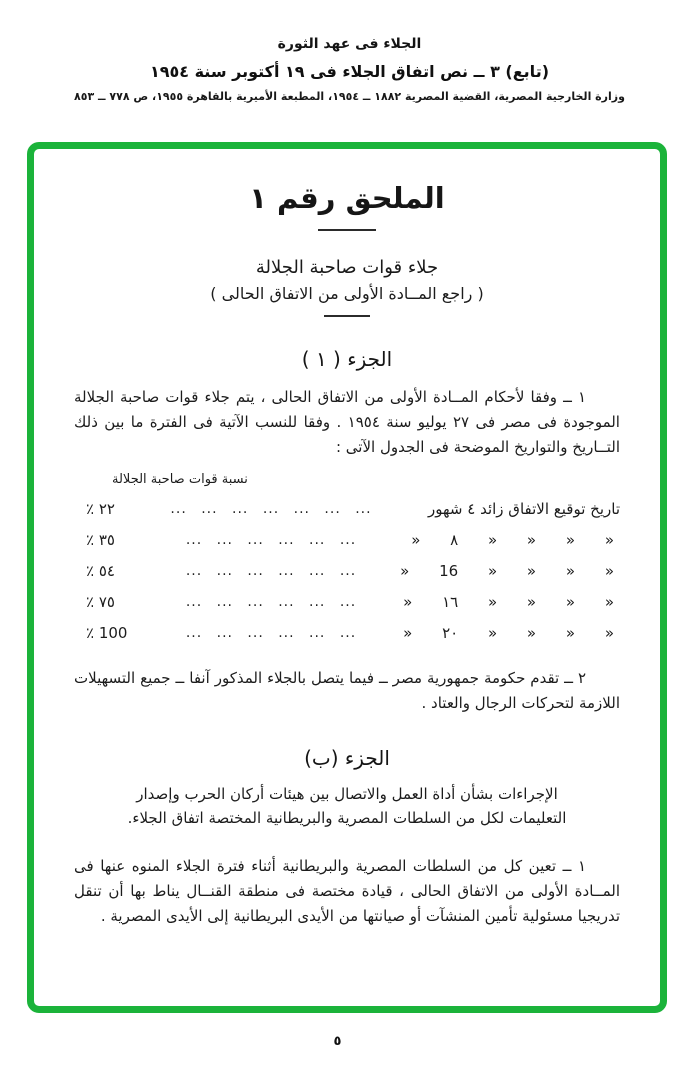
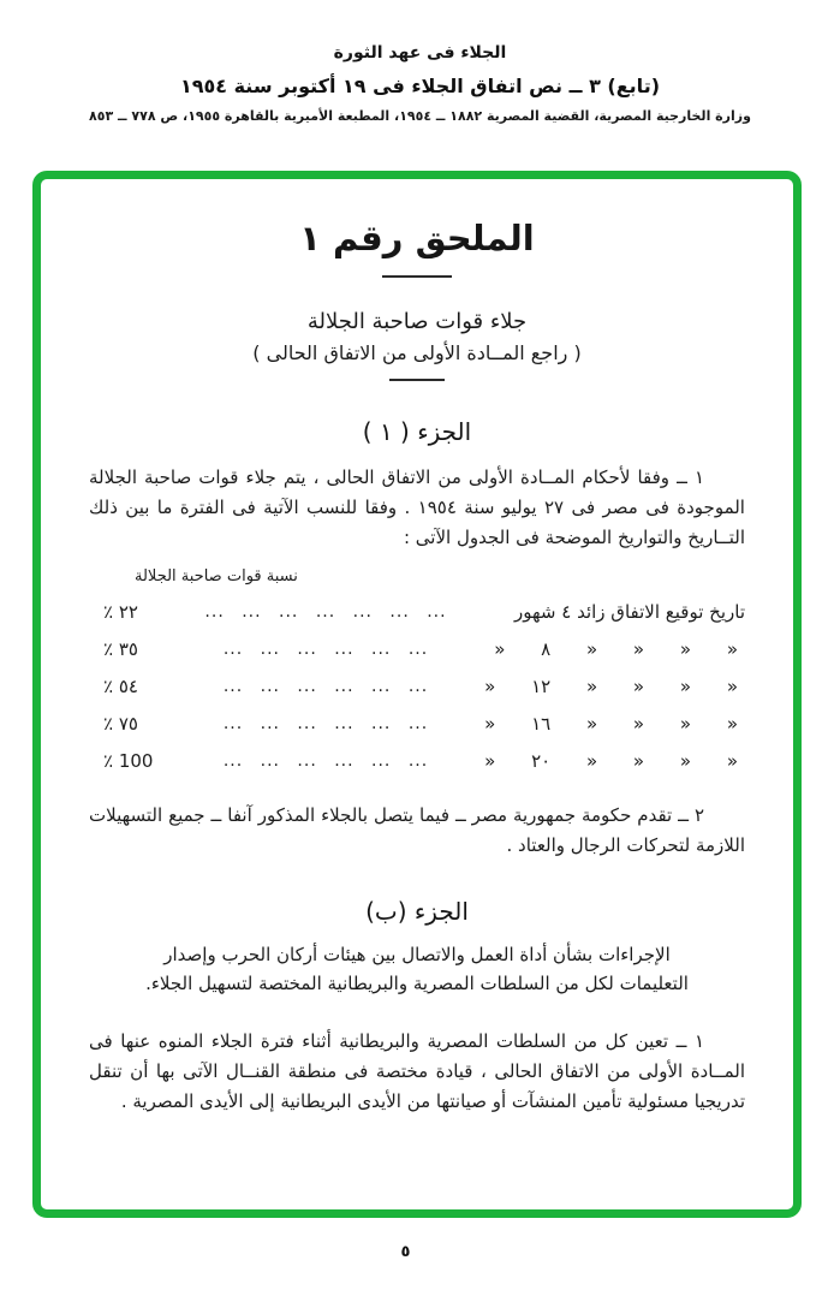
  الجلاء فى عهد الثورة
  (تابع) ٣ ــ نص اتفاق الجلاء فى ١٩ أكتوبر سنة ١٩٥٤
  وزارة الخارجية المصرية، القضية المصرية ١٨٨٢ ــ ١٩٥٤، المطبعة الأميرية بالقاهرة ١٩٥٥، ص ٧٧٨ ــ ٨٥٣
  الملحق رقم ١
  جلاء قوات صاحبة الجلالة
  ( راجع المــادة الأولى من الاتفاق الحالى )
  الجزء ( ١ )
  ١ ــ وفقا لأحكام المــادة الأولى من الاتفاق الحالى ، يتم جلاء قوات صاحبة الجلالة الموجودة فى مصر فى ٢٧ يوليو سنة ١٩٥٤ . وفقا للنسب الآتية فى الفترة ما بين ذلك التــاريخ والتواريخ الموضحة فى الجدول الآتى :
  نسبة قوات صاحبة الجلالة
  تاريخ توقيع الاتفاق زائد ٤ شهور
  ... ... ... ... ... ... ...
  ٢٢ ٪
  « « « « ٨ «
  ... ... ... ... ... ...
  ٣٥ ٪
- « « « « 16 «
+ « « « « ١٢ «
  ... ... ... ... ... ...
  ٥٤ ٪
  « « « « ١٦ «
  ... ... ... ... ... ...
  ٧٥ ٪
  « « « « ٢٠ «
  ... ... ... ... ... ...
  100 ٪
  ٢ ــ تقدم حكومة جمهورية مصر ــ فيما يتصل بالجلاء المذكور آنفا ــ جميع التسهيلات اللازمة لتحركات الرجال والعتاد .
  الجزء (ب)
  الإجراءات بشأن أداة العمل والاتصال بين هيئات أركان الحرب وإصدار
- التعليمات لكل من السلطات المصرية والبريطانية المختصة اتفاق الجلاء.
+ التعليمات لكل من السلطات المصرية والبريطانية المختصة لتسهيل الجلاء.
- ١ ــ تعين كل من السلطات المصرية والبريطانية أثناء فترة الجلاء المنوه عنها فى المــادة الأولى من الاتفاق الحالى ، قيادة مختصة فى منطقة القنــال يناط بها أن تنقل تدريجيا مسئولية تأمين المنشآت أو صيانتها من الأيدى البريطانية إلى الأيدى المصرية .
+ ١ ــ تعين كل من السلطات المصرية والبريطانية أثناء فترة الجلاء المنوه عنها فى المــادة الأولى من الاتفاق الحالى ، قيادة مختصة فى منطقة القنــال الآتى بها أن تنقل تدريجيا مسئولية تأمين المنشآت أو صيانتها من الأيدى البريطانية إلى الأيدى المصرية .
  ٥
